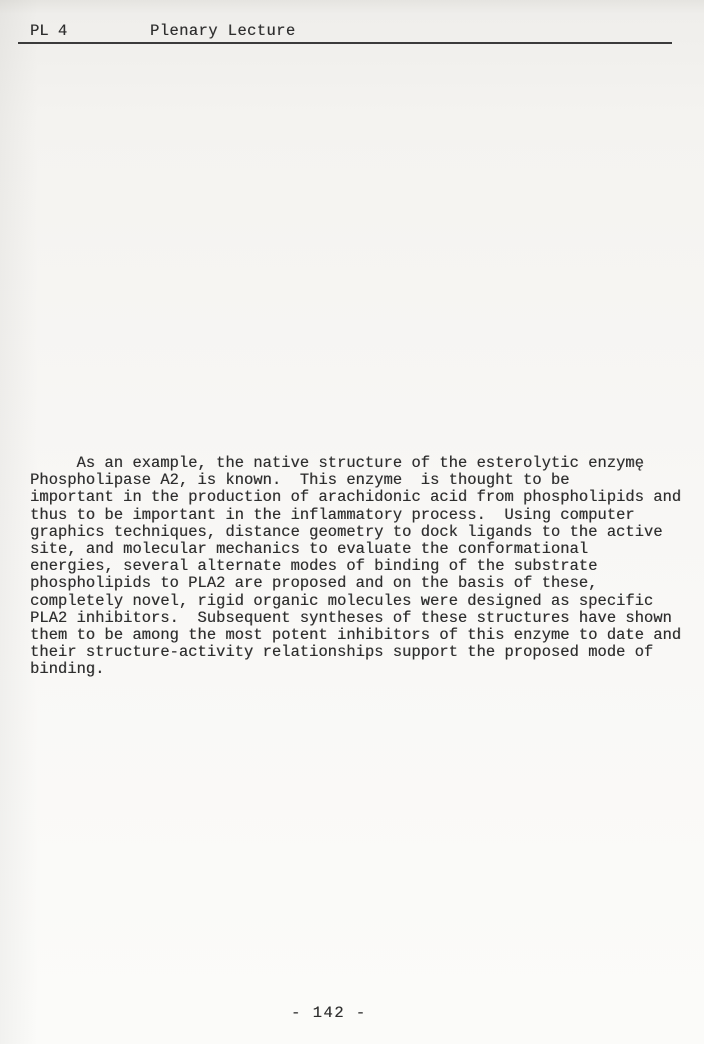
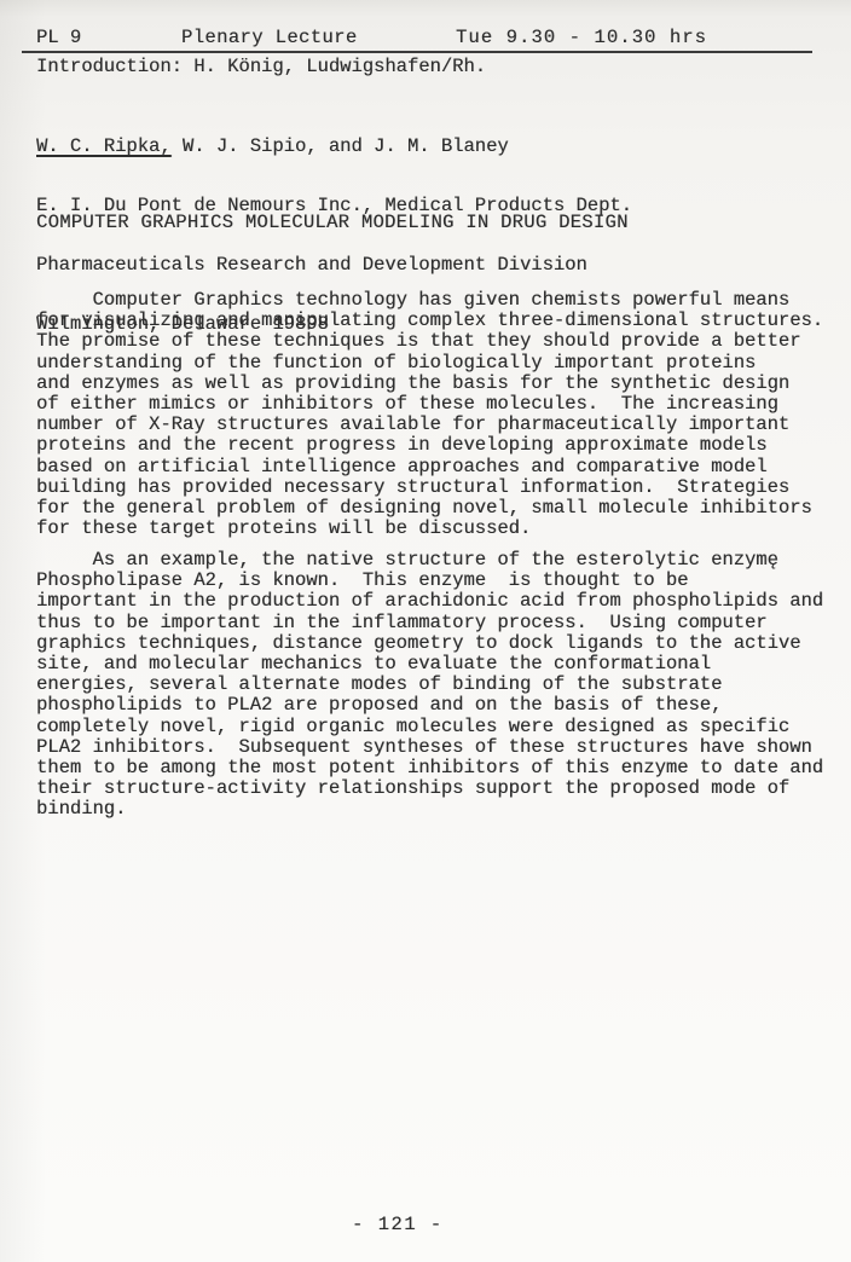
- PL 4
+ PL 9
  Plenary Lecture
+ Tue 9.30 - 10.30 hrs
+ Introduction: H. König, Ludwigshafen/Rh.
+ W. C. Ripka, W. J. Sipio, and J. M. Blaney
+ E. I. Du Pont de Nemours Inc., Medical Products Dept.
+ Pharmaceuticals Research and Development Division
+ Wilmington, Delaware 19898
+ COMPUTER GRAPHICS MOLECULAR MODELING IN DRUG DESIGN
+ Computer Graphics technology has given chemists powerful means
+ for visualizing and manipulating complex three-dimensional structures.
+ The promise of these techniques is that they should provide a better
+ understanding of the function of biologically important proteins
+ and enzymes as well as providing the basis for the synthetic design
+ of either mimics or inhibitors of these molecules. The increasing
+ number of X-Ray structures available for pharmaceutically important
+ proteins and the recent progress in developing approximate models
+ based on artificial intelligence approaches and comparative model
+ building has provided necessary structural information. Strategies
+ for the general problem of designing novel, small molecule inhibitors
+ for these target proteins will be discussed.
  As an example, the native structure of the esterolytic enzymę
  Phospholipase A2, is known. This enzyme is thought to be
  important in the production of arachidonic acid from phospholipids and
  thus to be important in the inflammatory process. Using computer
  graphics techniques, distance geometry to dock ligands to the active
  site, and molecular mechanics to evaluate the conformational
  energies, several alternate modes of binding of the substrate
  phospholipids to PLA2 are proposed and on the basis of these,
  completely novel, rigid organic molecules were designed as specific
  PLA2 inhibitors. Subsequent syntheses of these structures have shown
  them to be among the most potent inhibitors of this enzyme to date and
  their structure-activity relationships support the proposed mode of
  binding.
- - 142 -
+ - 121 -
